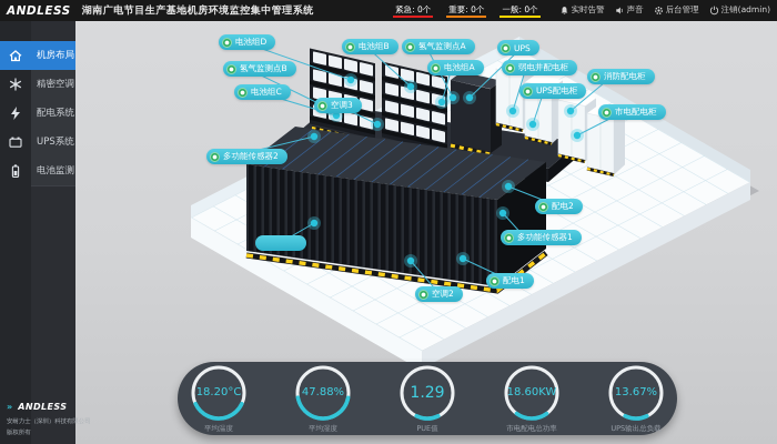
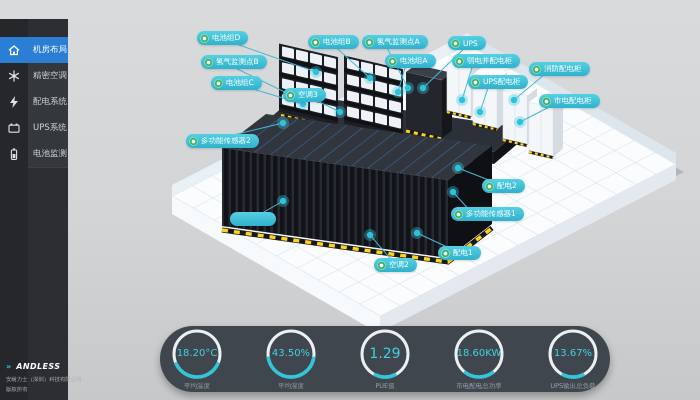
  电池组D
  电池组B
  氢气监测点A
  UPS
  氢气监测点B
  电池组A
  弱电井配电柜
  消防配电柜
  电池组C
  UPS配电柜
  空调3
  市电配电柜
  多功能传感器2
  配电2
  多功能传感器1
  配电1
  空调2
- ANDLESS
- 湖南广电节目生产基地机房环境监控集中管理系统
- 紧急: 0个
- 重要: 0个
- 一般: 0个
- 实时告警
- 声音
- 后台管理
- 注销(admin)
  机房布局
  精密空调
  配电系统
  UPS系统
  电池监测
  » ANDLESS
  18.20°C
  平均温度
- 47.88%
+ 43.50%
  平均湿度
  1.29
  PUE值
  18.60KW
  市电配电总功率
  13.67%
  UPS输出总负载
